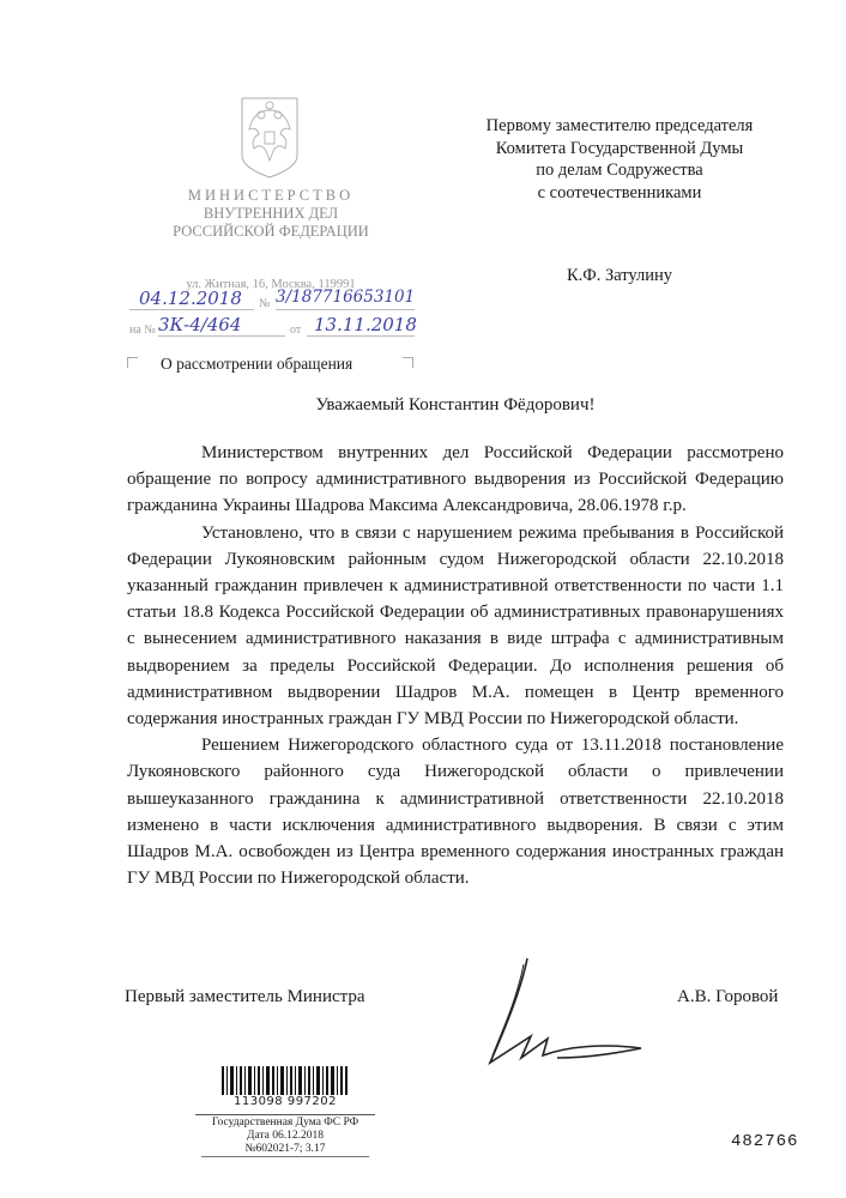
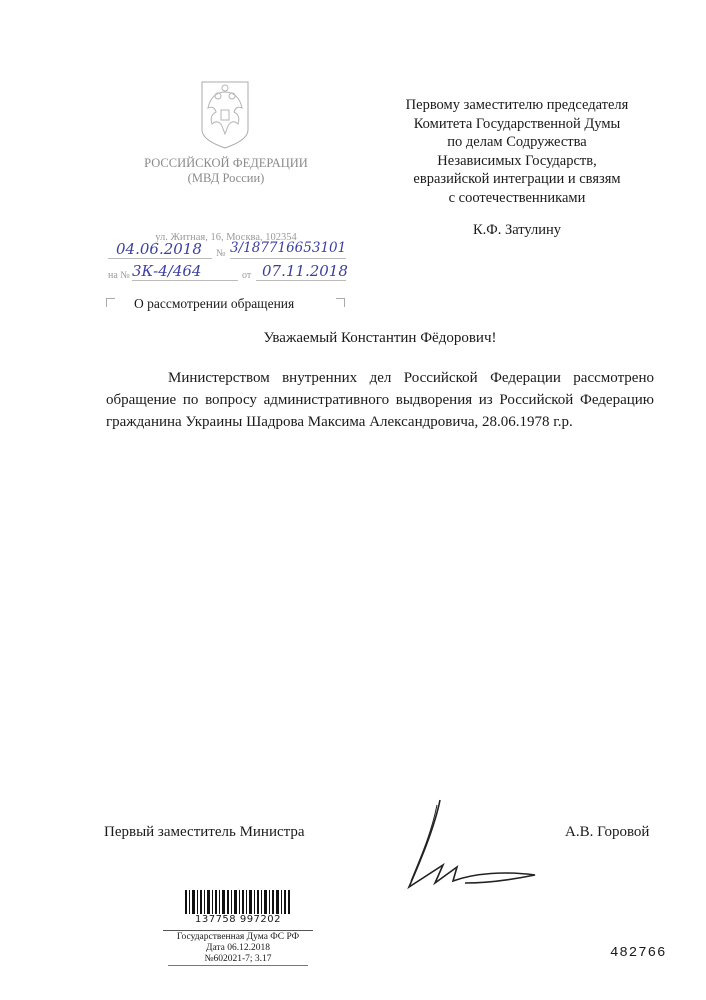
- МИНИСТЕРСТВО
- ВНУТРЕННИХ ДЕЛ
  РОССИЙСКОЙ ФЕДЕРАЦИИ
+ (МВД России)
- ул. Житная, 16, Москва, 119991
+ ул. Житная, 16, Москва, 102354
- 04.12.2018
+ 04.06.2018
  №
  3/187716653101
  на №
  3К-4/464
  от
- 13.11.2018
+ 07.11.2018
  О рассмотрении обращения
  Первому заместителю председателя
  Комитета Государственной Думы
  по делам Содружества
+ Независимых Государств,
+ евразийской интеграции и связям
  с соотечественниками
  К.Ф. Затулину
  Уважаемый Константин Фёдорович!
  Министерством внутренних дел Российской Федерации рассмотрено обращение по вопросу административного выдворения из Российской Федерацию гражданина Украины Шадрова Максима Александровича, 28.06.1978 г.р.
- Установлено, что в связи с нарушением режима пребывания в Российской Федерации Лукояновским районным судом Нижегородской области 22.10.2018 указанный гражданин привлечен к административной ответственности по части 1.1 статьи 18.8 Кодекса Российской Федерации об административных правонарушениях с вынесением административного наказания в виде штрафа с административным выдворением за пределы Российской Федерации. До исполнения решения об административном выдворении Шадров М.А. помещен в Центр временного содержания иностранных граждан ГУ МВД России по Нижегородской области.
- Решением Нижегородского областного суда от 13.11.2018 постановление Лукояновского районного суда Нижегородской области о привлечении вышеуказанного гражданина к административной ответственности 22.10.2018 изменено в части исключения административного выдворения. В связи с этим Шадров М.А. освобожден из Центра временного содержания иностранных граждан ГУ МВД России по Нижегородской области.
  Первый заместитель Министра
  А.В. Горовой
- 113098 997202
+ 137758 997202
  Государственная Дума ФС РФ
  Дата 06.12.2018
  №602021-7; 3.17
  482766
